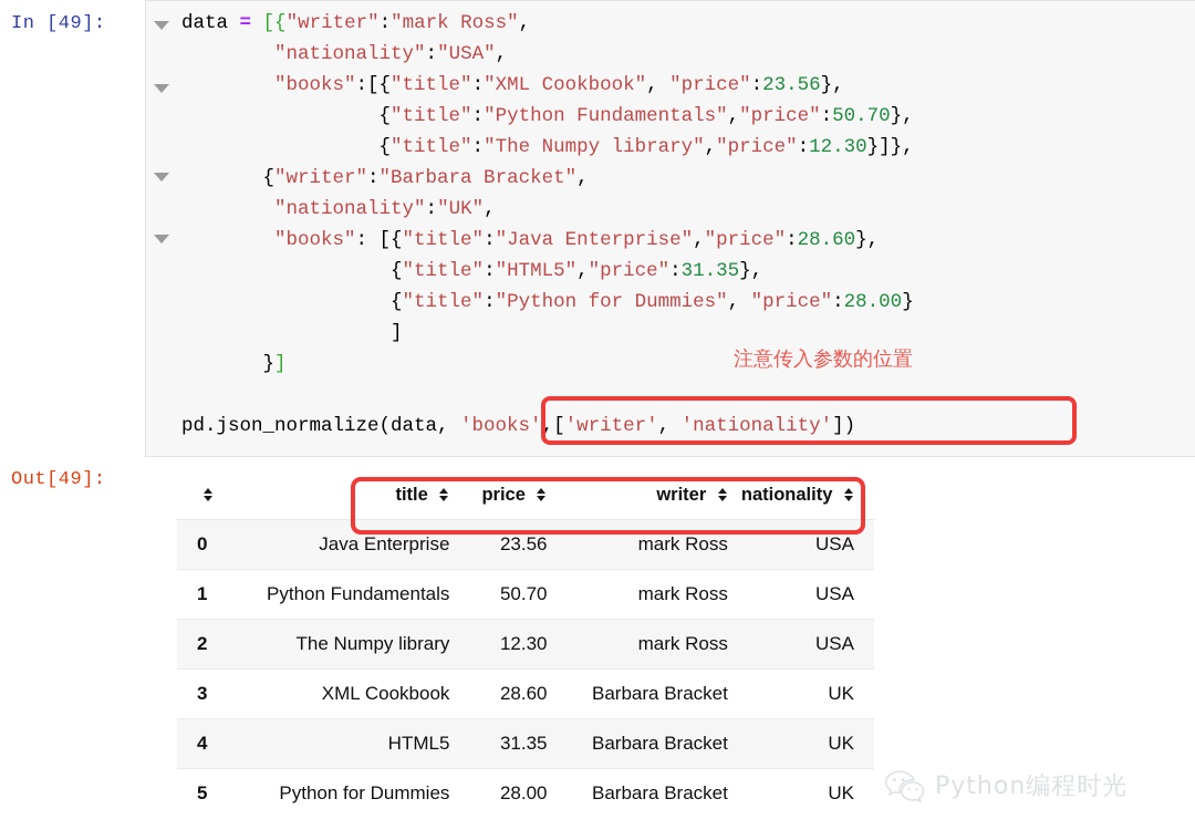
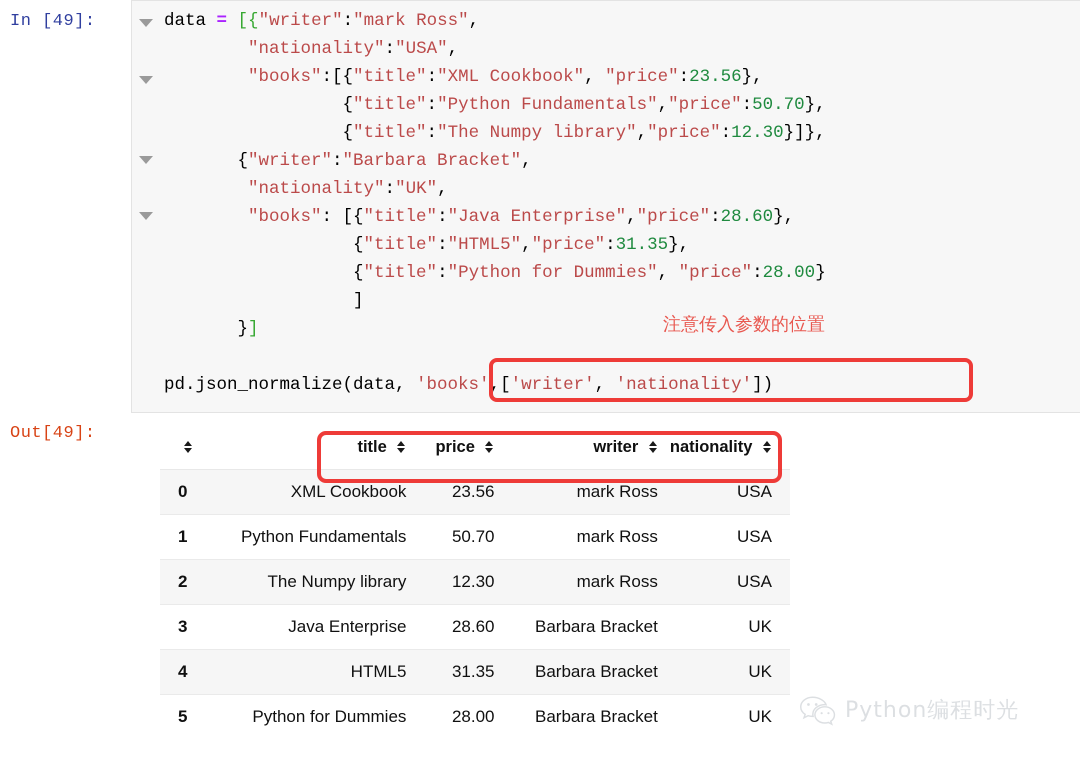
  In [49]:
  data = [{"writer":"mark Ross", "nationality":"USA", "books":[{"title":"XML Cookbook", "price":23.56}, {"title":"Python Fundamentals","price":50.70}, {"title":"The Numpy library","price":12.30}]}, {"writer":"Barbara Bracket", "nationality":"UK", "books": [{"title":"Java Enterprise","price":28.60}, {"title":"HTML5","price":31.35}, {"title":"Python for Dummies", "price":28.00} ] }] pd.json_normalize(data, 'books',['writer', 'nationality'])
  注意传入参数的位置
  Out[49]:
  	title	price	writer	nationality
- 0	Java Enterprise	23.56	mark Ross	USA
+ 0	XML Cookbook	23.56	mark Ross	USA
  1	Python Fundamentals	50.70	mark Ross	USA
  2	The Numpy library	12.30	mark Ross	USA
- 3	XML Cookbook	28.60	Barbara Bracket	UK
+ 3	Java Enterprise	28.60	Barbara Bracket	UK
  4	HTML5	31.35	Barbara Bracket	UK
  5	Python for Dummies	28.00	Barbara Bracket	UK
  Python编程时光
